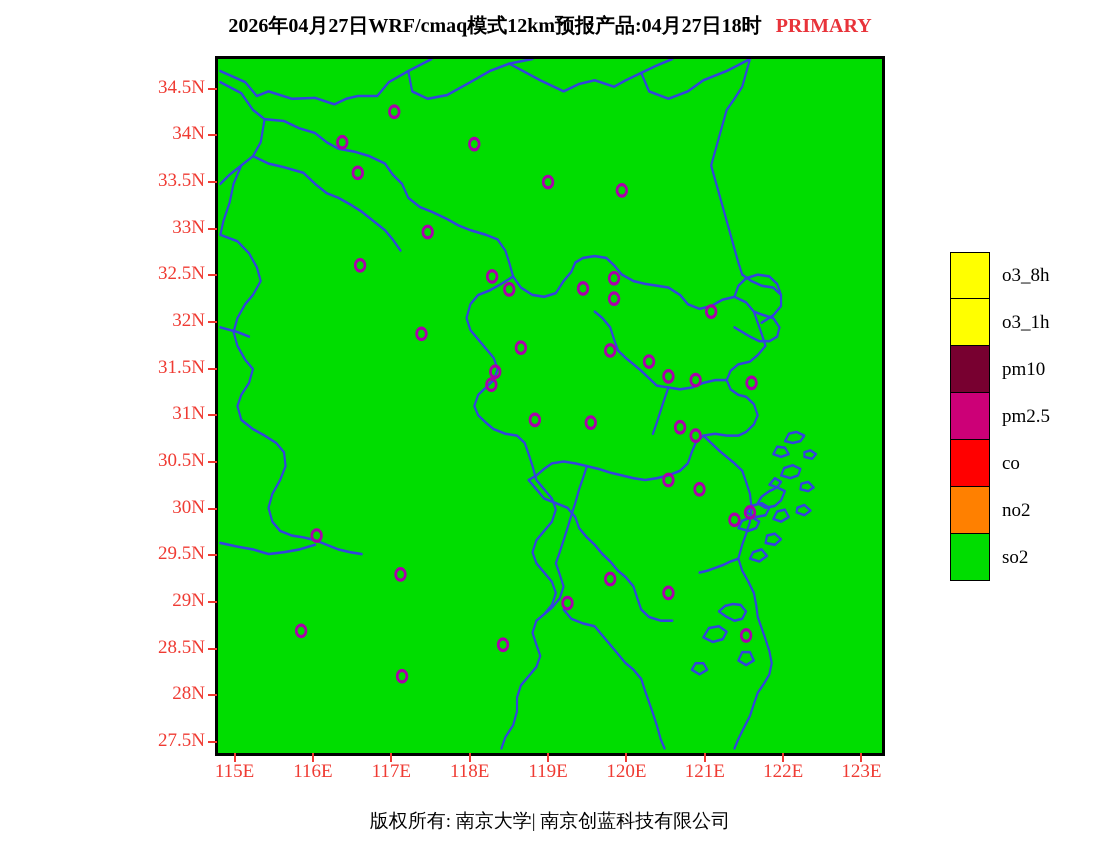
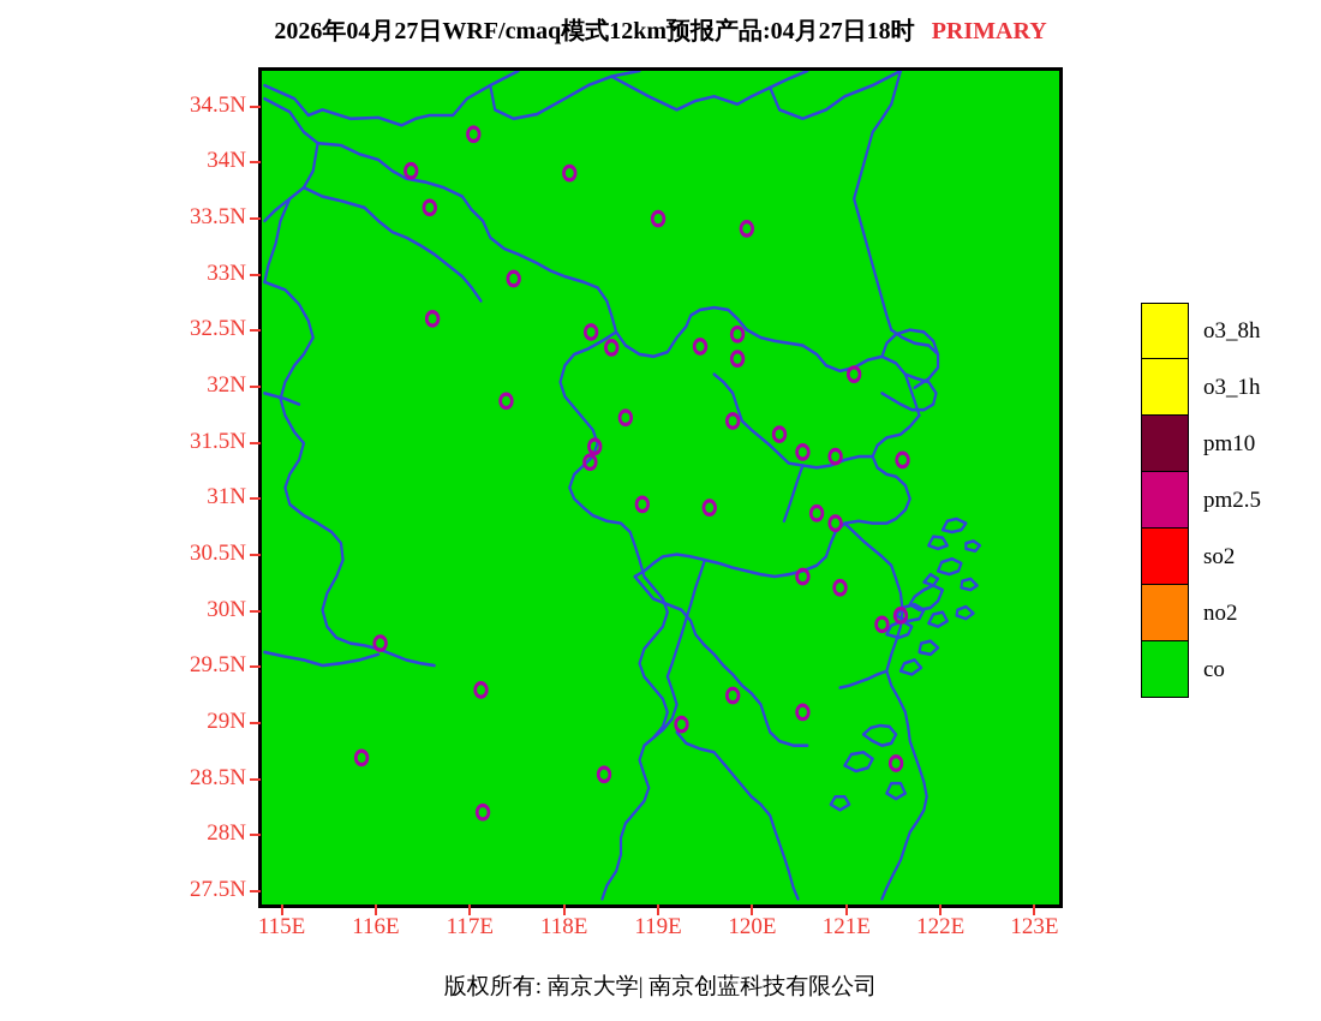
  2026年04月27日WRF/cmaq模式12km预报产品:04月27日18时 PRIMARY
  34.5N
  34N
  33.5N
  33N
  32.5N
  32N
  31.5N
  31N
  30.5N
  30N
  29.5N
  29N
  28.5N
  28N
  27.5N
  115E
  116E
  117E
  118E
  119E
  120E
  121E
  122E
  123E
  o3_8h
  o3_1h
  pm10
  pm2.5
- co
+ so2
  no2
- so2
+ co
  版权所有: 南京大学| 南京创蓝科技有限公司
